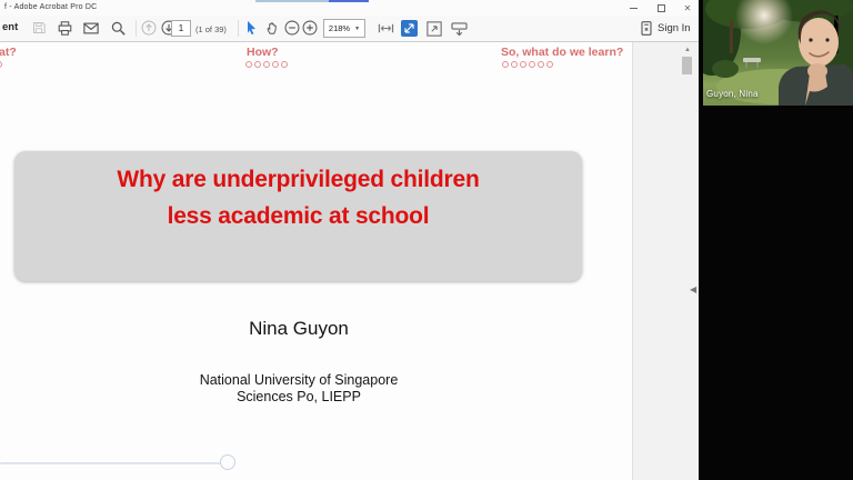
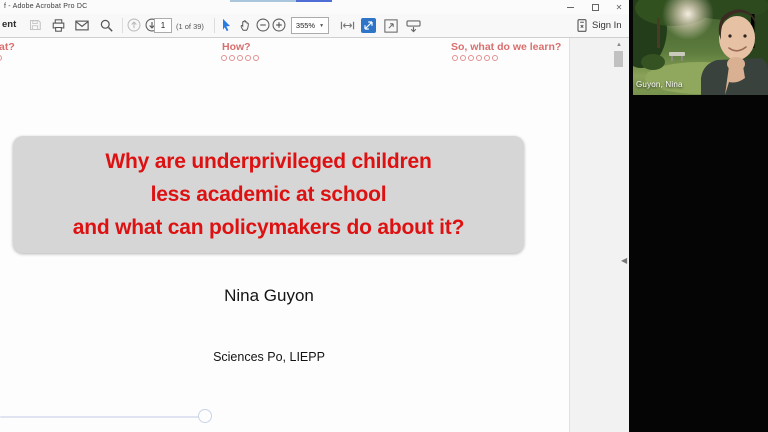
  ✕
  ent
  1
  (1 of 39)
- 218%
+ 355%
  Sign In
  at?
  How?
  So, what do we learn?
  Why are underprivileged children
  less academic at school
+ and what can policymakers do about it?
  Nina Guyon
- National University of Singapore
  Sciences Po, LIEPP
  ◀
  Guyon, Nina
